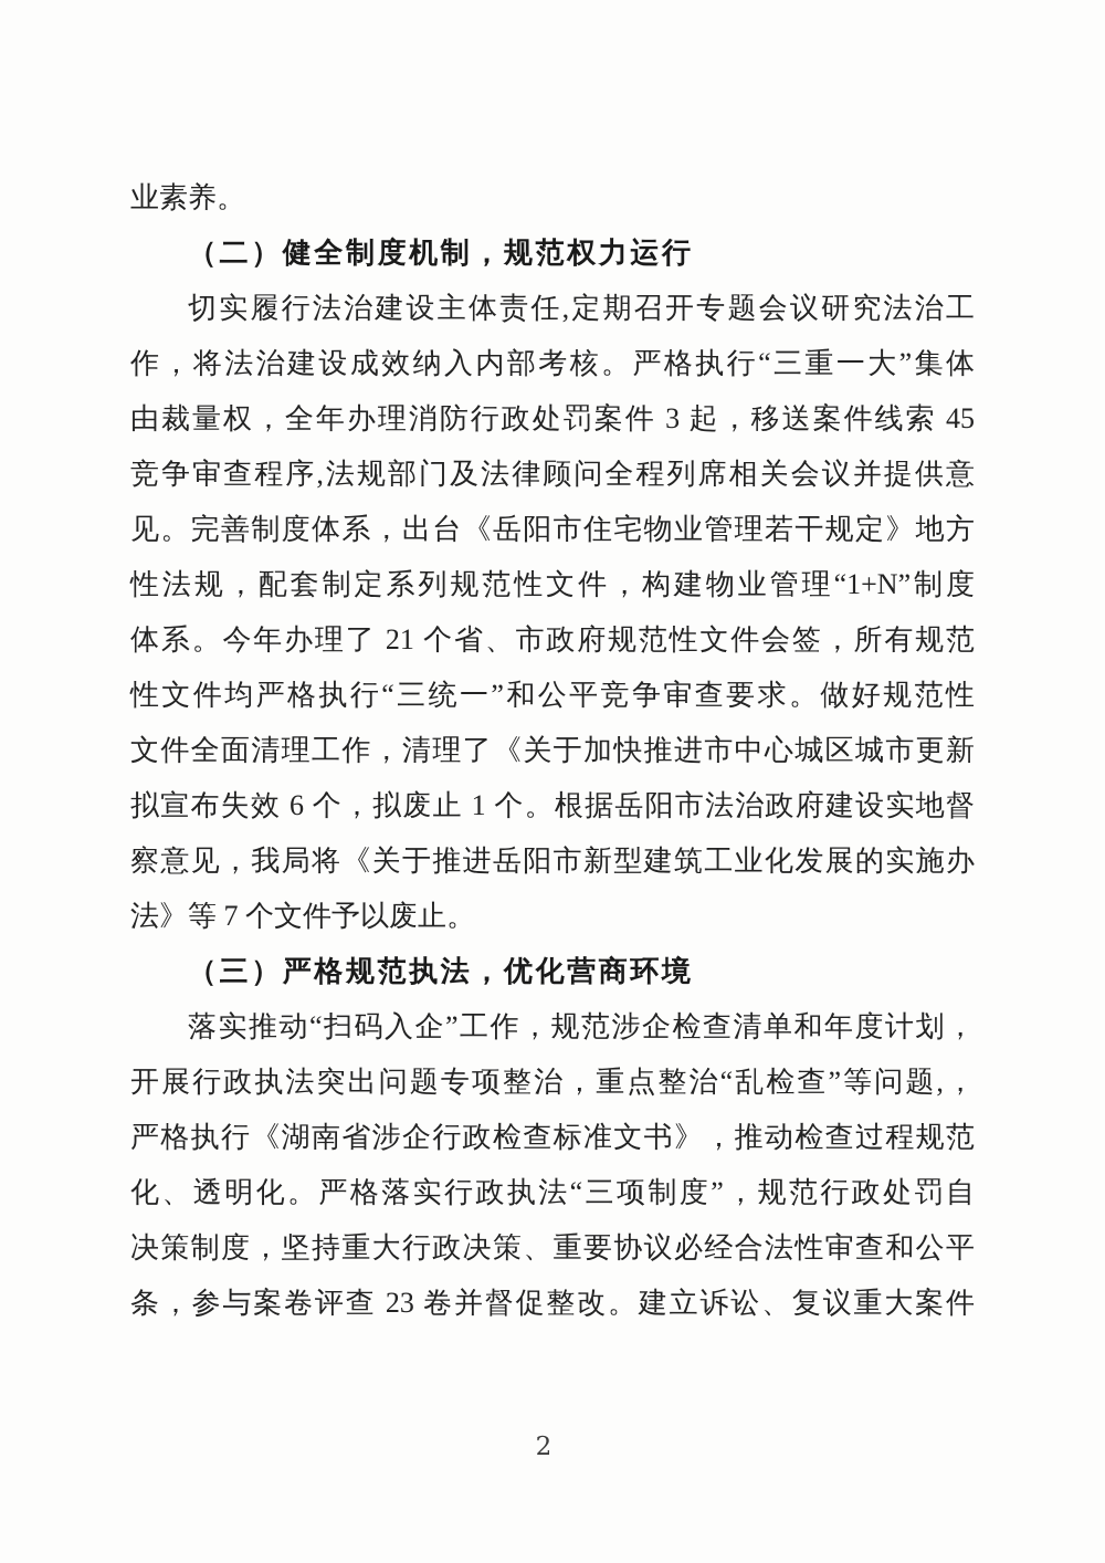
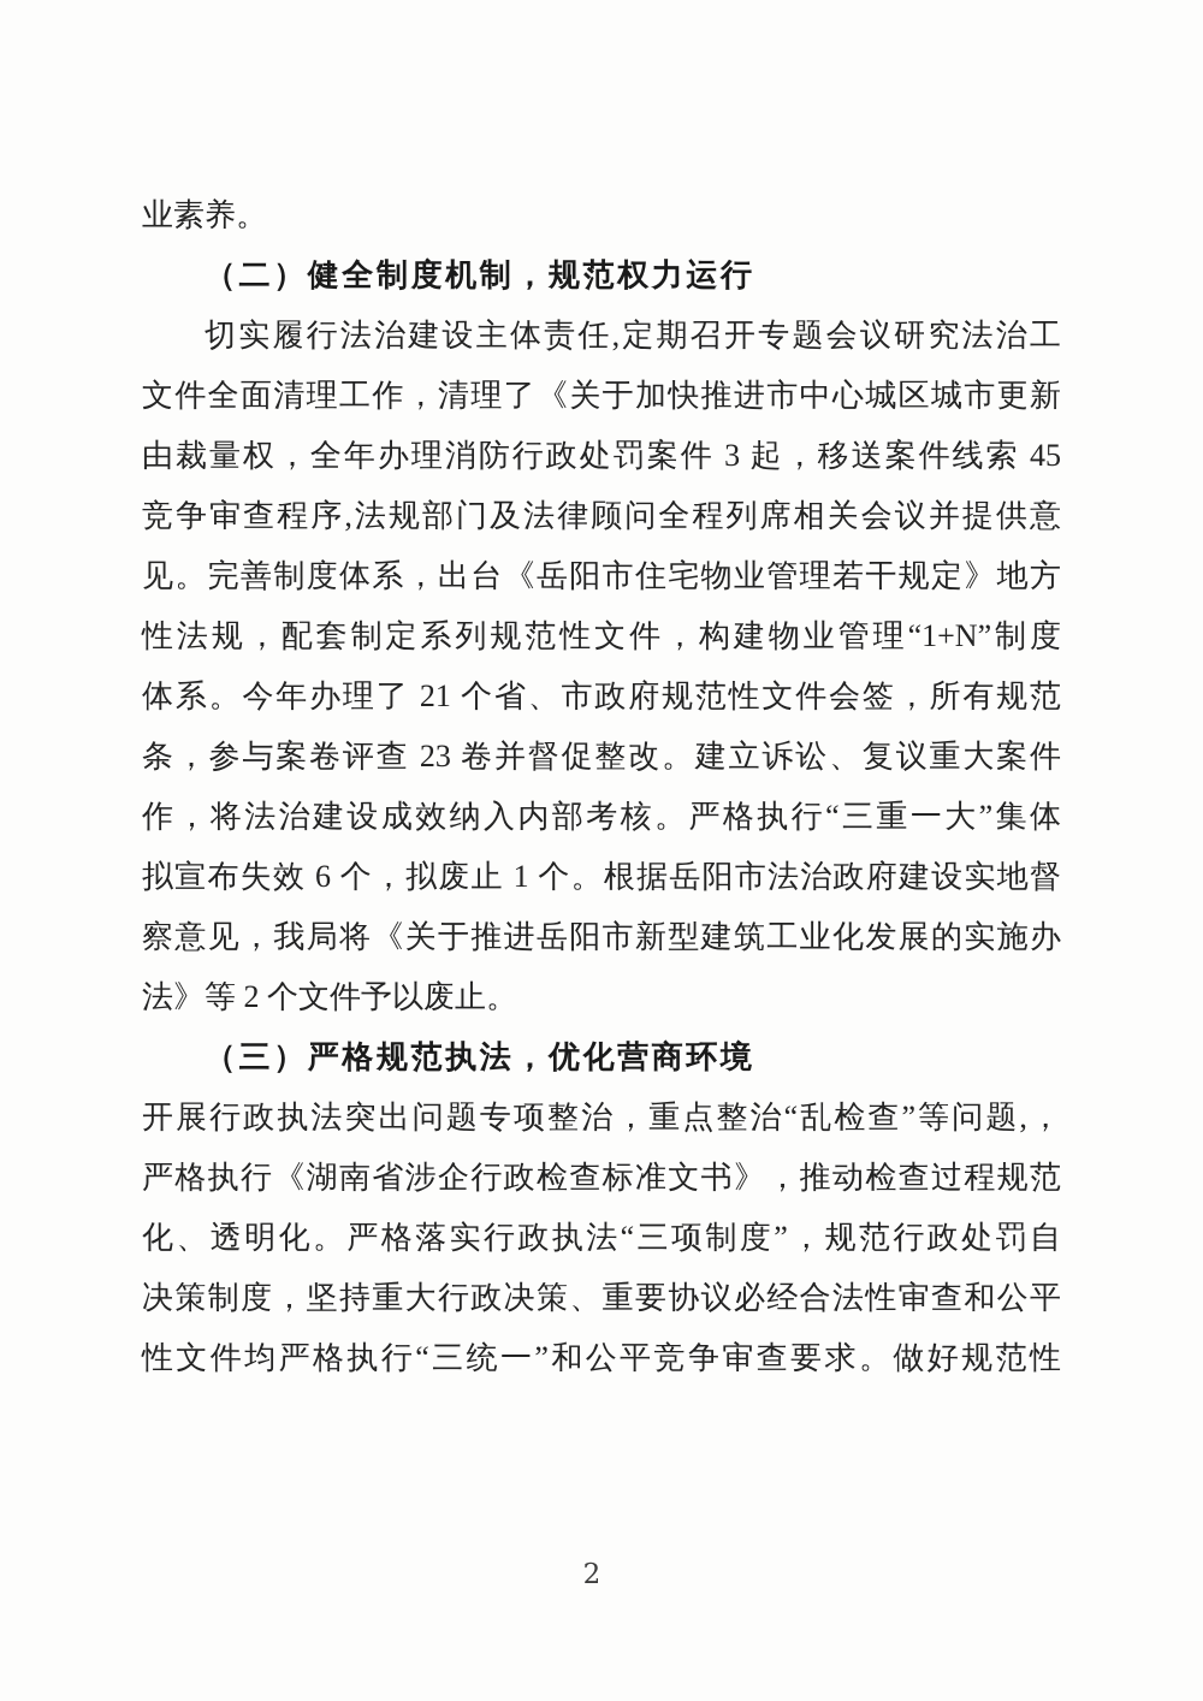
  业素养。
  （二）健全制度机制，规范权力运行
  切实履行法治建设主体责任,定期召开专题会议研究法治工
- 作，将法治建设成效纳入内部考核。严格执行“三重一大”集体
+ 文件全面清理工作，清理了《关于加快推进市中心城区城市更新
  由裁量权，全年办理消防行政处罚案件 3 起，移送案件线索 45
  竞争审查程序,法规部门及法律顾问全程列席相关会议并提供意
  见。完善制度体系，出台《岳阳市住宅物业管理若干规定》地方
  性法规，配套制定系列规范性文件，构建物业管理“1+N”制度
  体系。今年办理了 21 个省、市政府规范性文件会签，所有规范
- 性文件均严格执行“三统一”和公平竞争审查要求。做好规范性
+ 条，参与案卷评查 23 卷并督促整改。建立诉讼、复议重大案件
- 文件全面清理工作，清理了《关于加快推进市中心城区城市更新
+ 作，将法治建设成效纳入内部考核。严格执行“三重一大”集体
  拟宣布失效 6 个，拟废止 1 个。根据岳阳市法治政府建设实地督
  察意见，我局将《关于推进岳阳市新型建筑工业化发展的实施办
- 法》等 7 个文件予以废止。
+ 法》等 2 个文件予以废止。
  （三）严格规范执法，优化营商环境
- 落实推动“扫码入企”工作，规范涉企检查清单和年度计划，
  开展行政执法突出问题专项整治，重点整治“乱检查”等问题,，
  严格执行《湖南省涉企行政检查标准文书》，推动检查过程规范
  化、透明化。严格落实行政执法“三项制度”，规范行政处罚自
  决策制度，坚持重大行政决策、重要协议必经合法性审查和公平
- 条，参与案卷评查 23 卷并督促整改。建立诉讼、复议重大案件
+ 性文件均严格执行“三统一”和公平竞争审查要求。做好规范性
  2
